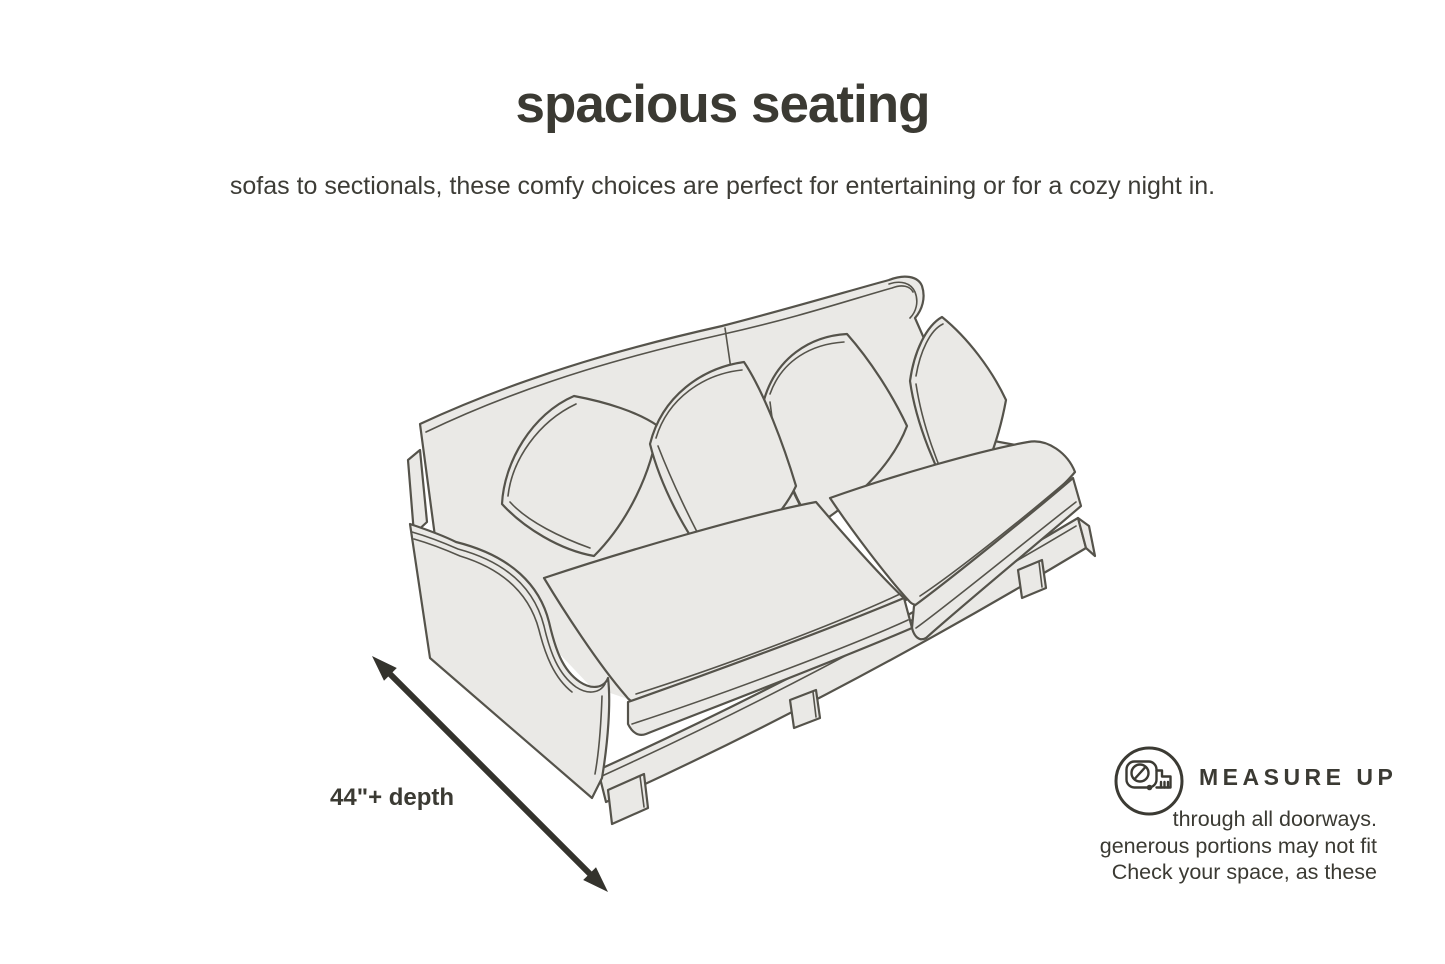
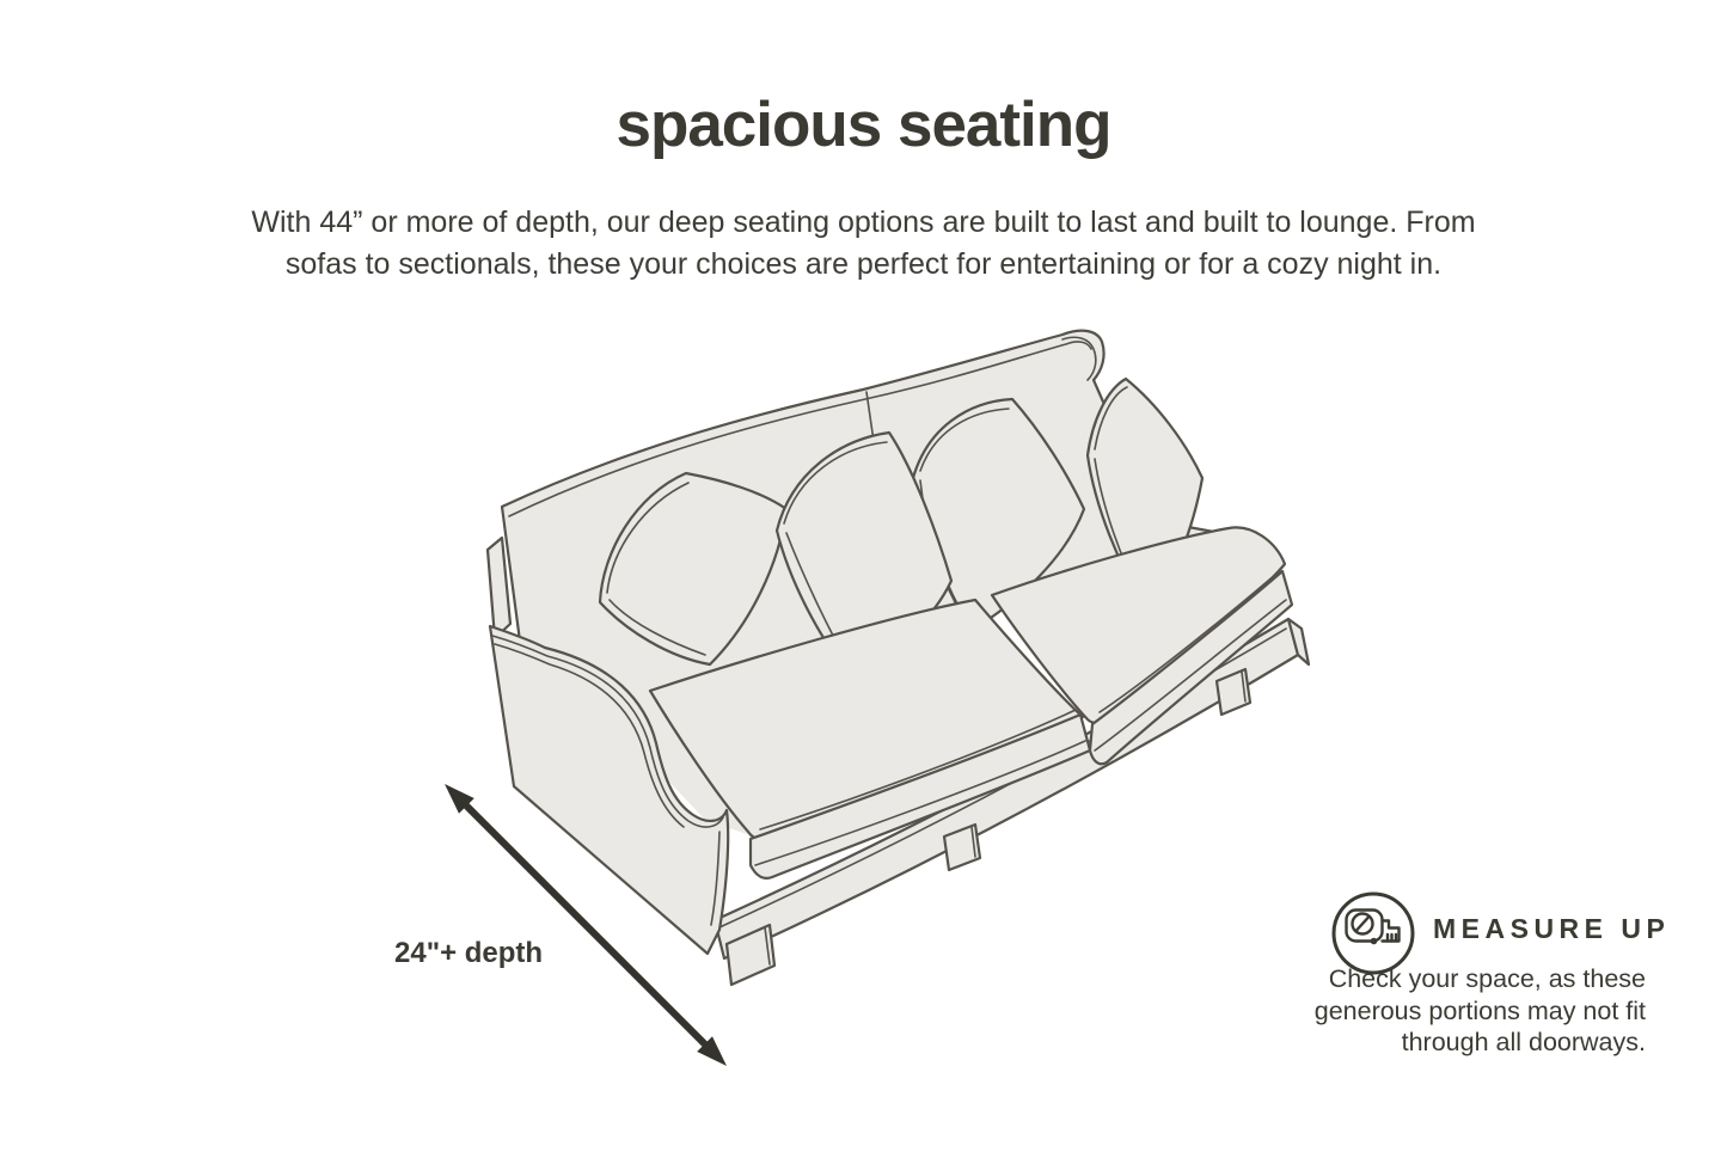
  spacious seating
+ With 44” or more of depth, our deep seating options are built to last and built to lounge. From
- sofas to sectionals, these comfy choices are perfect for entertaining or for a cozy night in.
+ sofas to sectionals, these your choices are perfect for entertaining or for a cozy night in.
- 44"+ depth
+ 24"+ depth
  MEASURE UP
- through all doorways.
+ Check your space, as these
  generous portions may not fit
- Check your space, as these
+ through all doorways.
